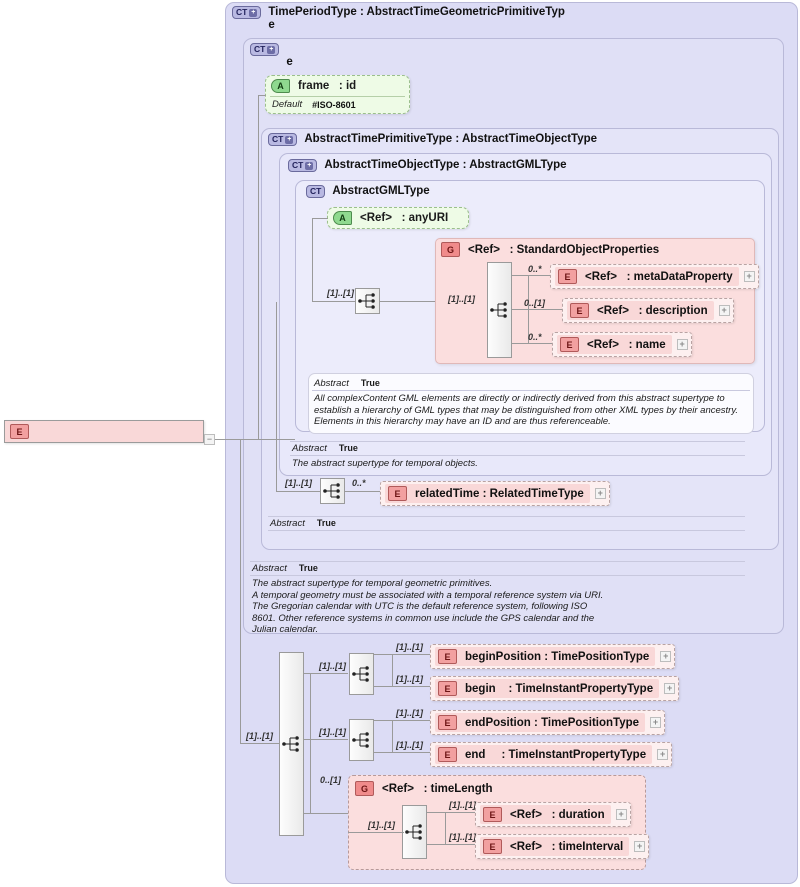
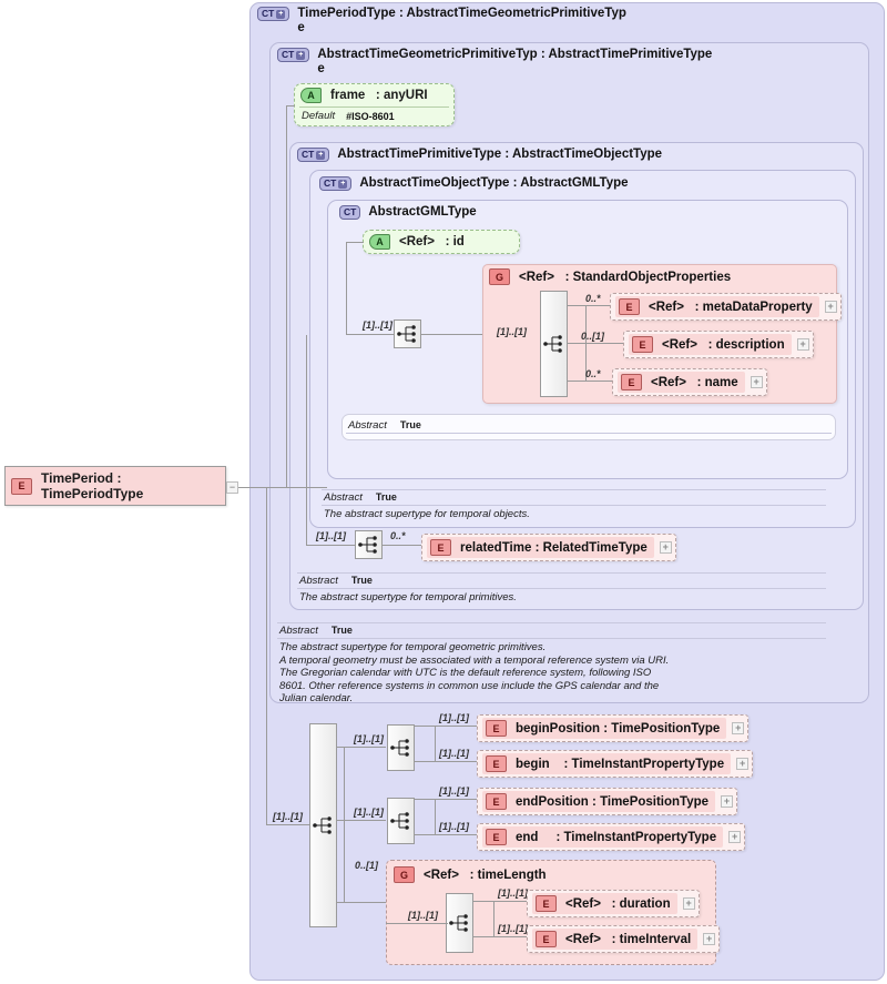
  CT
  TimePeriodType : AbstractTimeGeometricPrimitiveTyp
  e
  CT
+ AbstractTimeGeometricPrimitiveTyp : AbstractTimePrimitiveType
  e
  CT
  AbstractTimePrimitiveType : AbstractTimeObjectType
  CT
  AbstractTimeObjectType : AbstractGMLType
  CT
  AbstractGMLType
  E
+ TimePeriod : TimePeriodType
  −
  A
- frame : id
+ frame : anyURI
  Default
  #ISO-8601
  A
- <Ref> : anyURI
+ <Ref> : id
  [1]..[1]
  G
  <Ref> : StandardObjectProperties
  [1]..[1]
  0..*
  0..[1]
  0..*
  E
  <Ref>
  :
  metaDataProperty
  +
  E
  <Ref>
  :
  description
  +
  E
  <Ref>
  :
  name
  +
  Abstract
  True
- All complexContent GML elements are directly or indirectly derived from this abstract supertype to establish a hierarchy of GML types that may be distinguished from other XML types by their ancestry. Elements in this hierarchy may have an ID and are thus referenceable.
  Abstract
  True
  The abstract supertype for temporal objects.
  [1]..[1]
  0..*
  E
  relatedTime
  :
  RelatedTimeType
  +
  Abstract
  True
+ The abstract supertype for temporal primitives.
  Abstract
  True
  The abstract supertype for temporal geometric primitives.
  A temporal geometry must be associated with a temporal reference system via URI.
  The Gregorian calendar with UTC is the default reference system, following ISO
  8601. Other reference systems in common use include the GPS calendar and the
  Julian calendar.
  [1]..[1]
  [1]..[1]
  [1]..[1]
  0..[1]
  [1]..[1]
  [1]..[1]
  E
  beginPosition
  :
  TimePositionType
  +
  E
  begin
  :
  TimeInstantPropertyType
  +
  [1]..[1]
  [1]..[1]
  E
  endPosition
  :
  TimePositionType
  +
  E
  end
  :
  TimeInstantPropertyType
  +
  G
  <Ref> : timeLength
  [1]..[1]
  [1]..[1
  [1]..[1
  E
  <Ref>
  :
  duration
  +
  E
  <Ref>
  :
  timeInterval
  +
